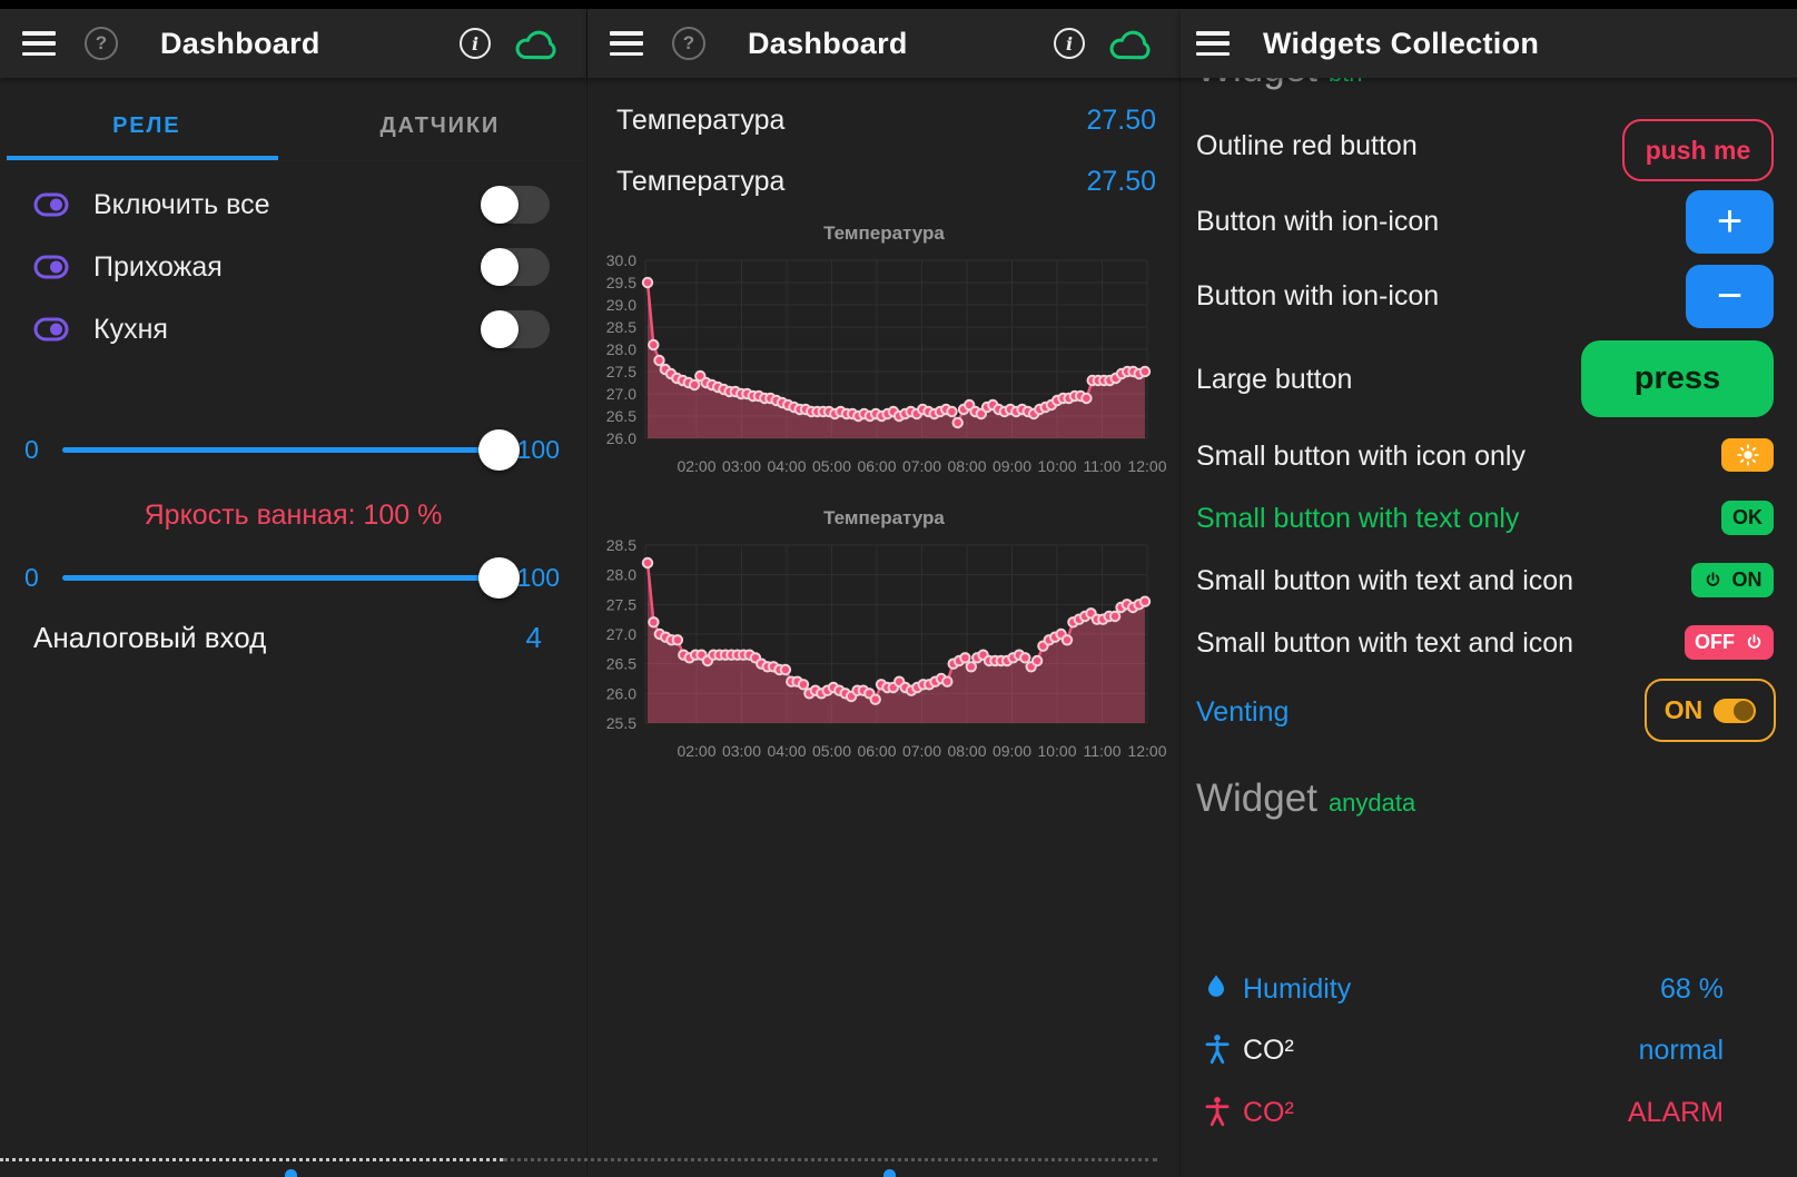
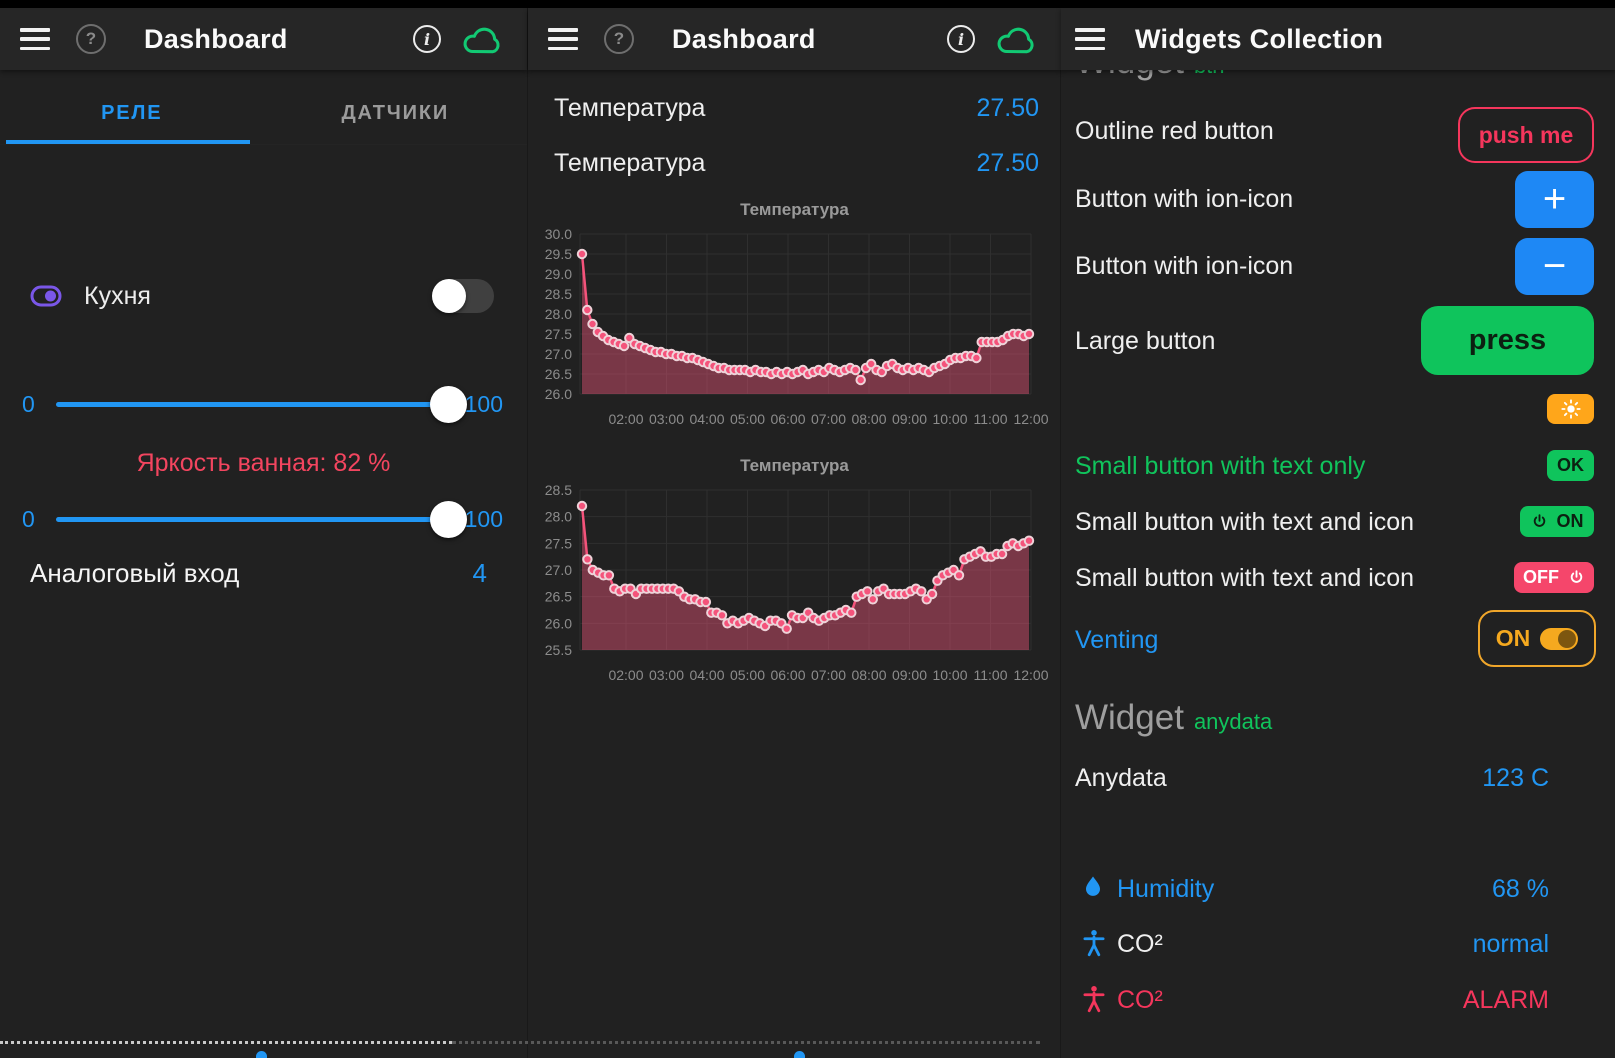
  ?
  Dashboard
  i
  РЕЛЕ
  ДАТЧИКИ
- Включить все
- Прихожая
  Кухня
  0
  100
- Яркость ванная: 100 %
+ Яркость ванная: 82 %
  0
  100
  Аналоговый вход
  4
  ?
  Dashboard
  i
  Температура
  27.50
  Температура
  27.50
  Температура
  02:00
  03:00
  04:00
  05:00
  06:00
  07:00
  08:00
  09:00
  10:00
  11:00
  12:00
  30.0
  29.5
  29.0
  28.5
  28.0
  27.5
  27.0
  26.5
  26.0
  Температура
  02:00
  03:00
  04:00
  05:00
  06:00
  07:00
  08:00
  09:00
  10:00
  11:00
  12:00
  28.5
  28.0
  27.5
  27.0
  26.5
  26.0
  25.5
  Widgets Collection
  Outline red button
  push me
  Button with ion-icon
  +
  Button with ion-icon
  −
  Large button
  press
- Small button with icon only
  Small button with text only
  OK
  Small button with text and icon
  ON
  Small button with text and icon
  OFF
  Venting
  ON
  Widget anydata
+ Anydata
+ 123 C
  Humidity
  68 %
  CO²
  normal
  CO²
  ALARM
